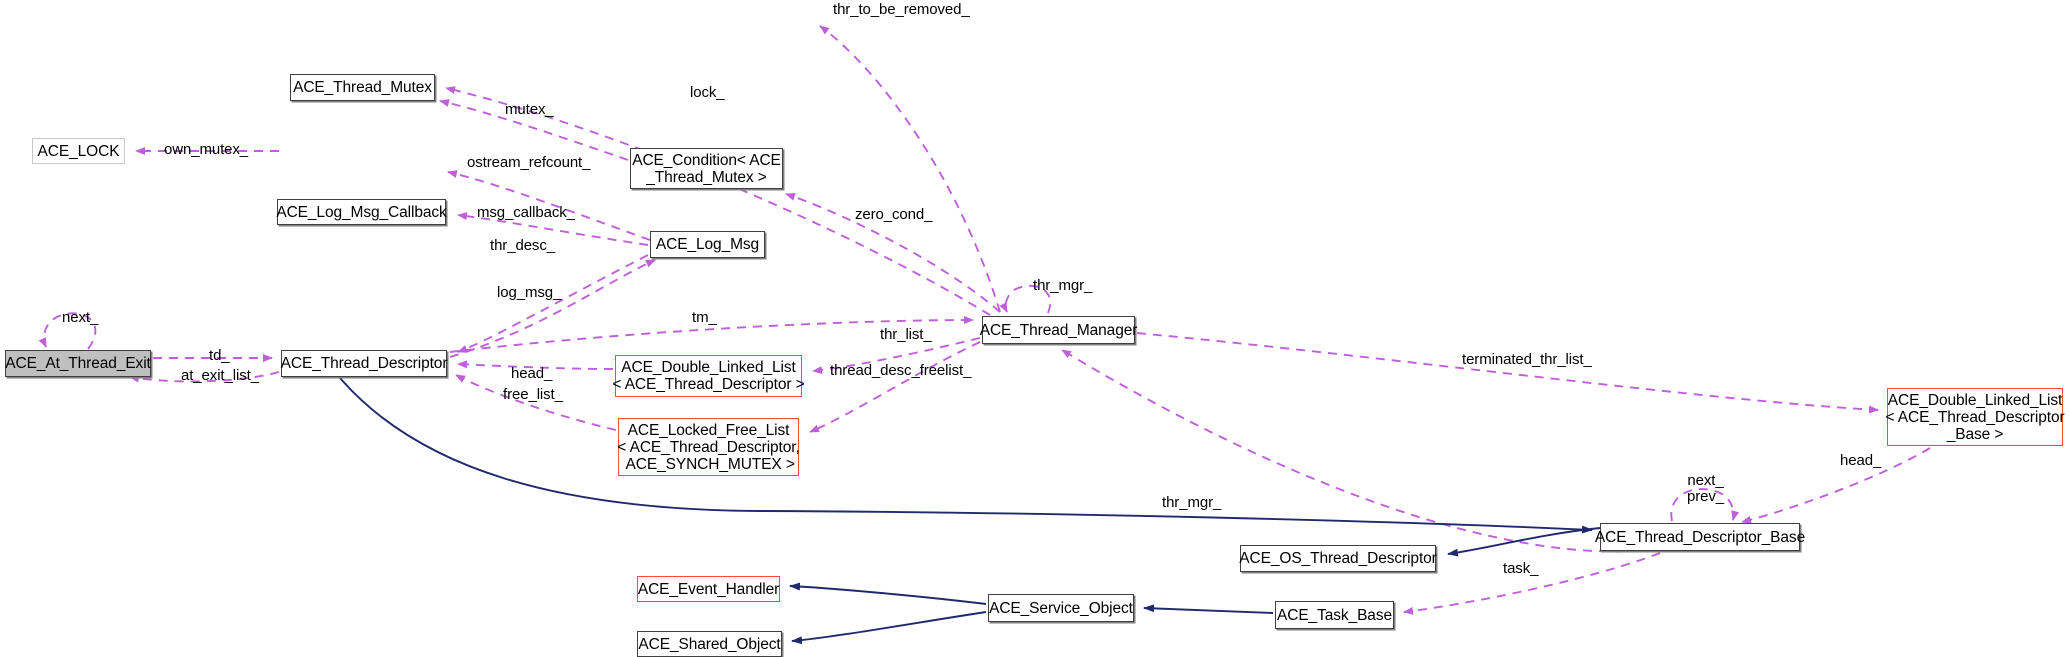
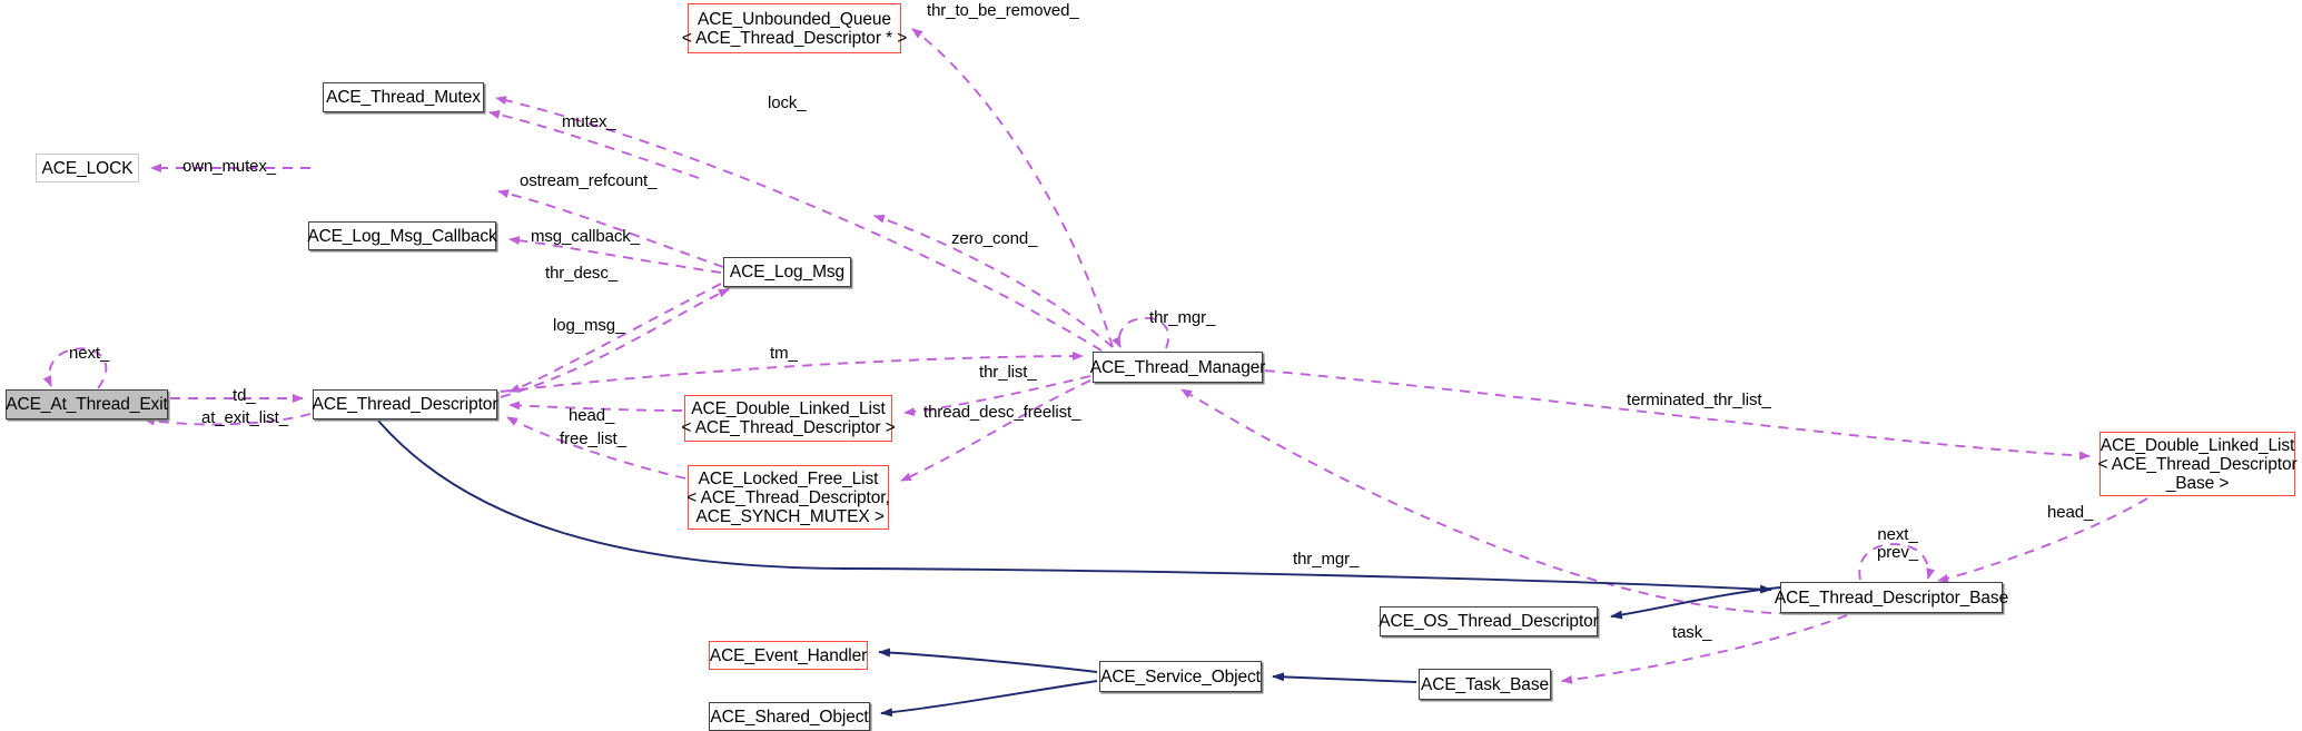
  ACE_At_Thread_Exit
+ ACE_Unbounded_Queue
+ < ACE_Thread_Descriptor * >
  ACE_Thread_Mutex
  ACE_LOCK
- ACE_Condition< ACE
- _Thread_Mutex >
  ACE_Log_Msg_Callback
  ACE_Log_Msg
  ACE_Thread_Descriptor
  ACE_Double_Linked_List
  < ACE_Thread_Descriptor >
  ACE_Locked_Free_List
  < ACE_Thread_Descriptor,
  ACE_SYNCH_MUTEX >
  ACE_Thread_Manager
  ACE_Double_Linked_List
  < ACE_Thread_Descriptor
  _Base >
  ACE_Thread_Descriptor_Base
  ACE_OS_Thread_Descriptor
  ACE_Task_Base
  ACE_Service_Object
  ACE_Event_Handler
  ACE_Shared_Object
  thr_to_be_removed_
  lock_
  mutex_
  own_mutex_
  ostream_refcount_
  zero_cond_
  msg_callback_
  thr_desc_
  thr_mgr_
  log_msg_
  tm_
  thr_list_
  next_
  td_
  at_exit_list_
  thread_desc_freelist_
  terminated_thr_list_
  head_
  free_list_
  head_
  next_
  prev_
  thr_mgr_
  task_
